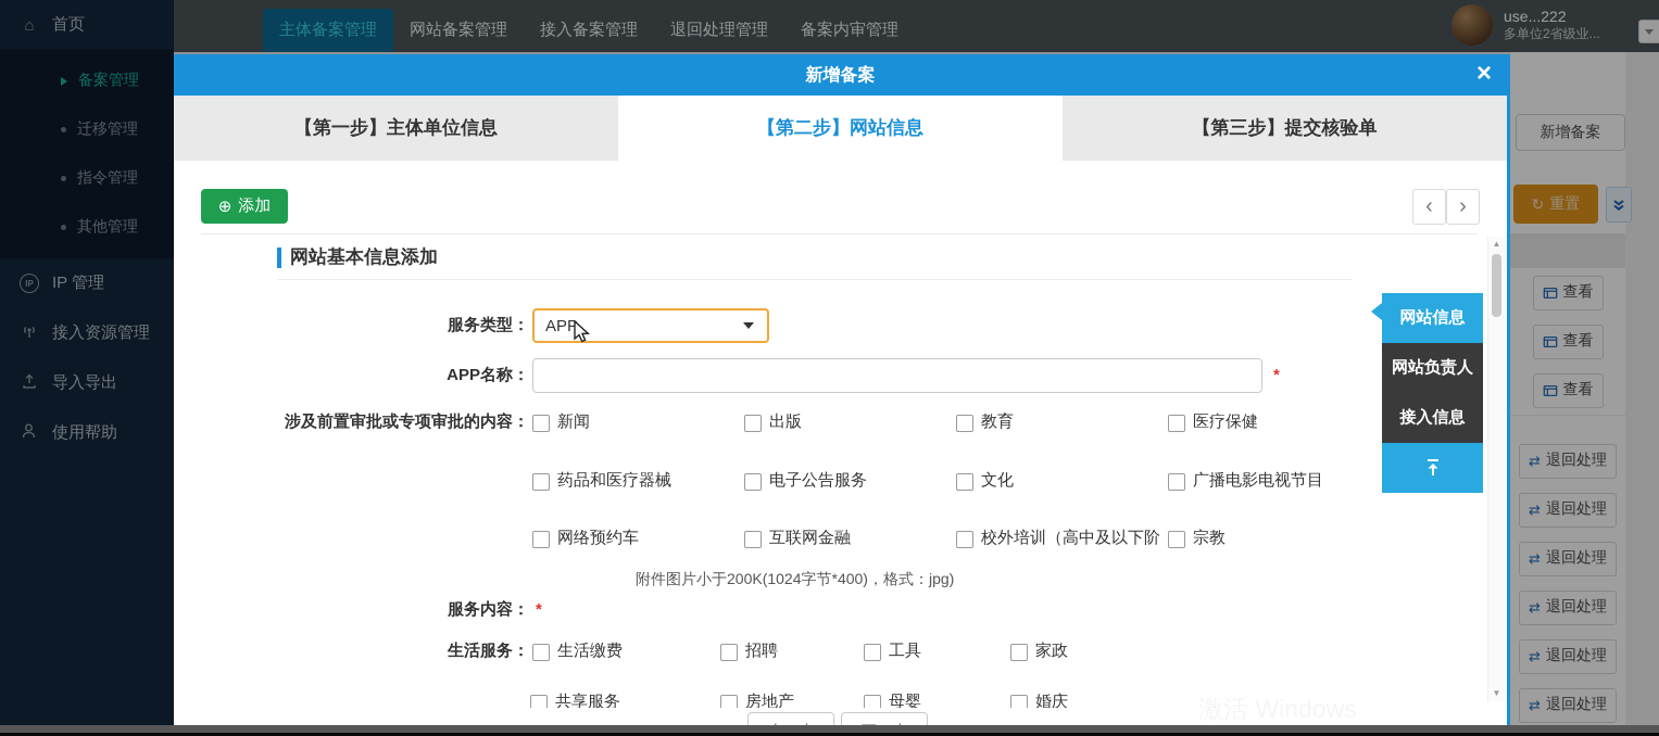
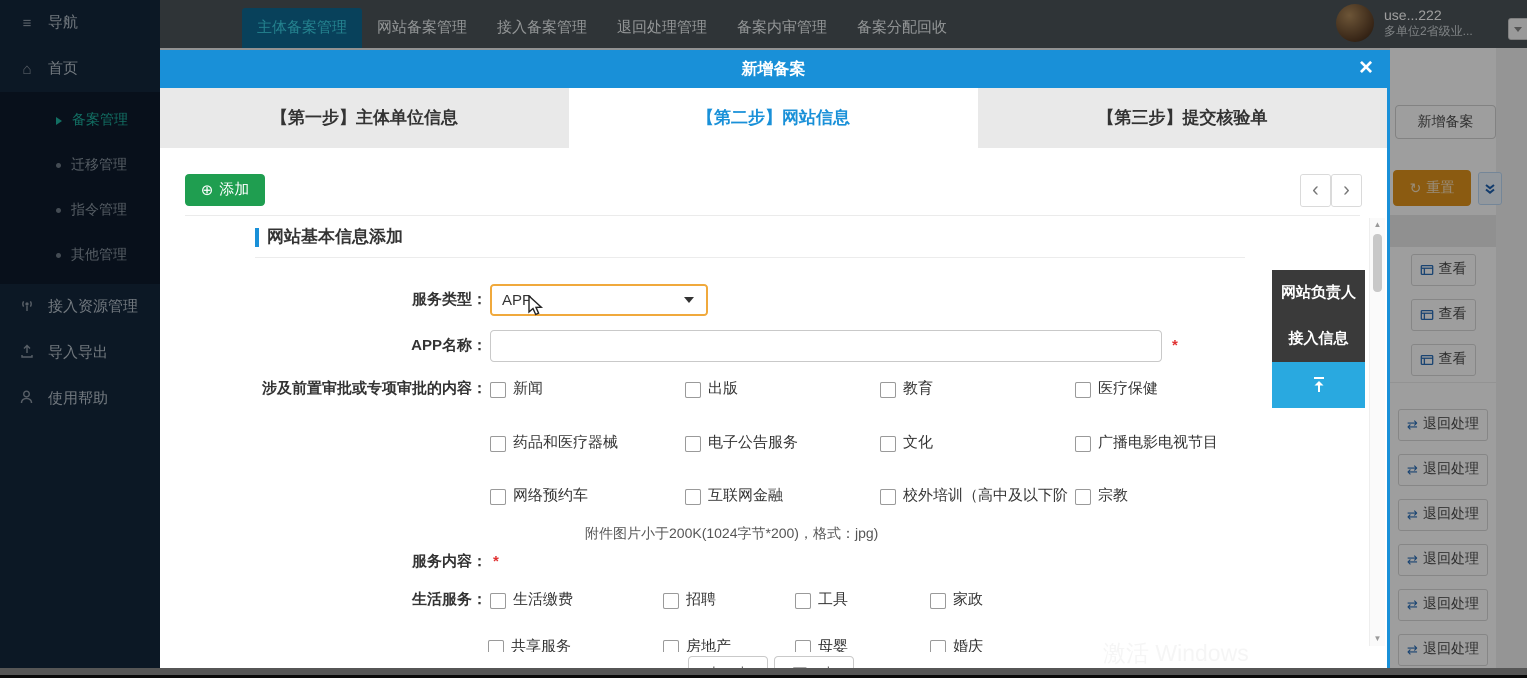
+ ≡
+ 导航
  ⌂
  首页
  备案管理
  迁移管理
  指令管理
  其他管理
- IP
- IP 管理
  接入资源管理
  导入导出
  使用帮助
  主体备案管理
  网站备案管理
  接入备案管理
  退回处理管理
  备案内审管理
+ 备案分配回收
  use...222
  多单位2省级业...
  新增备案
  ↻
  重置
  查看
  查看
  查看
  ⇄
  退回处理
  ⇄
  退回处理
  ⇄
  退回处理
  ⇄
  退回处理
  ⇄
  退回处理
  ⇄
  退回处理
  新增备案
  ×
  【第一步】主体单位信息
  【第二步】网站信息
  【第三步】提交核验单
  ⊕
  添加
  ‹
  ›
  网站基本信息添加
  服务类型：
  APP
  APP名称：
  *
  涉及前置审批或专项审批的内容：
  新闻
  出版
  教育
  医疗保健
  药品和医疗器械
  电子公告服务
  文化
  广播电影电视节目
  网络预约车
  互联网金融
  校外培训（高中及以下阶
  宗教
- 附件图片小于200K(1024字节*400)，格式：jpg)
+ 附件图片小于200K(1024字节*200)，格式：jpg)
  服务内容：
  *
  生活服务：
  生活缴费
  招聘
  工具
  家政
  共享服务
  房地产
  母婴
  婚庆
  ▲
  ▼
- 网站信息
  网站负责人
  接入信息
